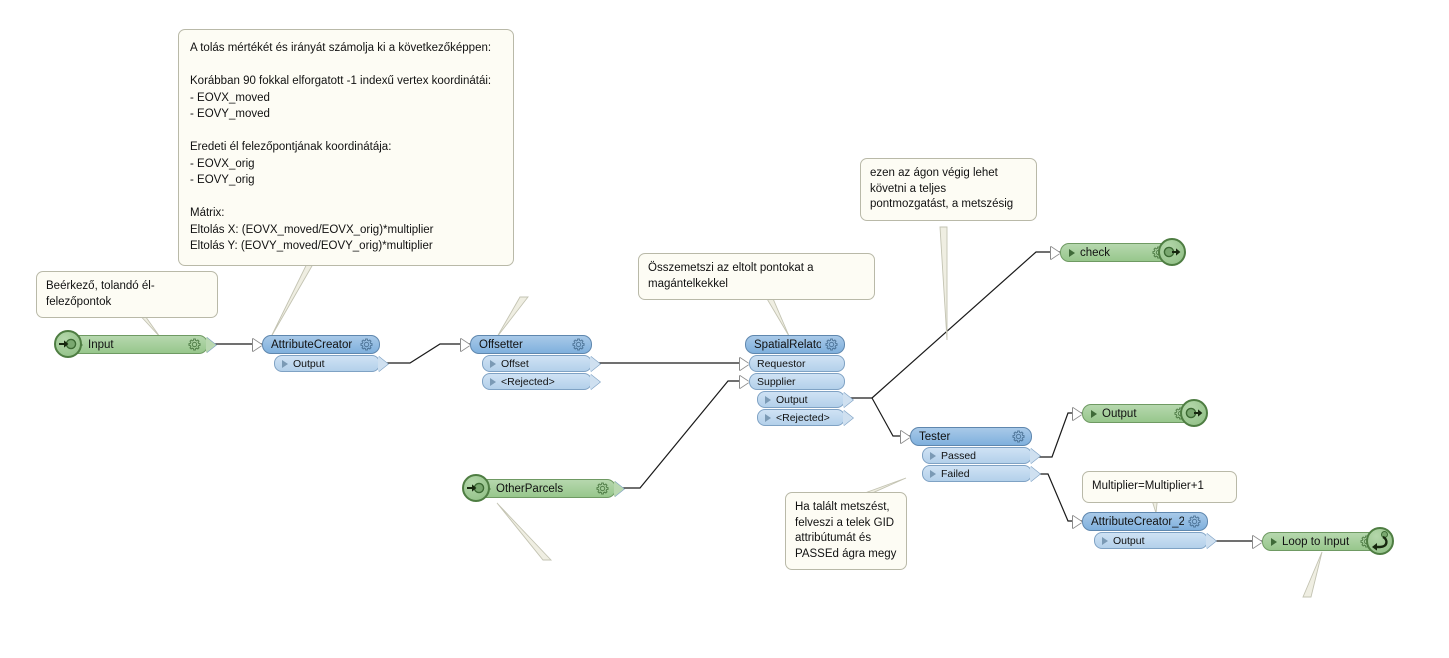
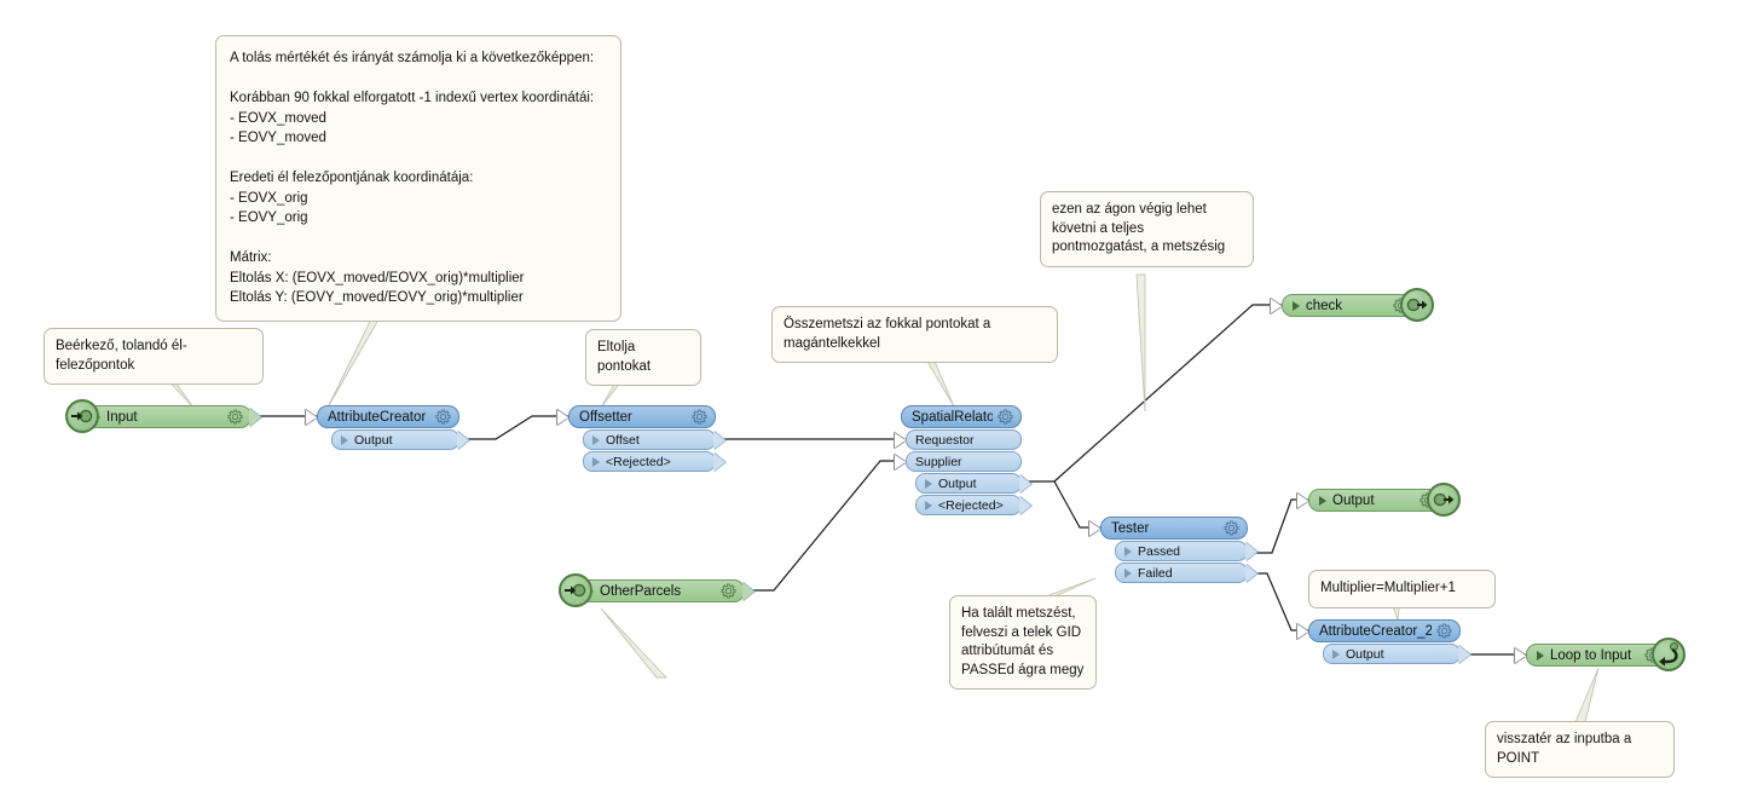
  A tolás mértékét és irányát számolja ki a következőképpen:
  Korábban 90 fokkal elforgatott -1 indexű vertex koordinátái:
  - EOVX_moved
  - EOVY_moved
  Eredeti él felezőpontjának koordinátája:
  - EOVX_orig
  - EOVY_orig
  Mátrix:
  Eltolás X: (EOVX_moved/EOVX_orig)*multiplier
  Eltolás Y: (EOVY_moved/EOVY_orig)*multiplier
  Beérkező, tolandó él-felezőpontok
+ Eltolja pontokat
- Összemetszi az eltolt pontokat a magántelkekkel
+ Összemetszi az fokkal pontokat a magántelkekkel
  ezen az ágon végig lehet követni a teljes pontmozgatást, a metszésig
  Ha talált metszést, felveszi a telek GID attribútumát és PASSEd ágra megy
  Multiplier=Multiplier+1
+ visszatér az inputba a POINT
  Input
  AttributeCreator
  Output
  Offsetter
  Offset
  <Rejected>
  SpatialRelato
  Requestor
  Supplier
  Output
  <Rejected>
  check
  OtherParcels
  Tester
  Passed
  Failed
  Output
  AttributeCreator_2
  Output
  Loop to Input
